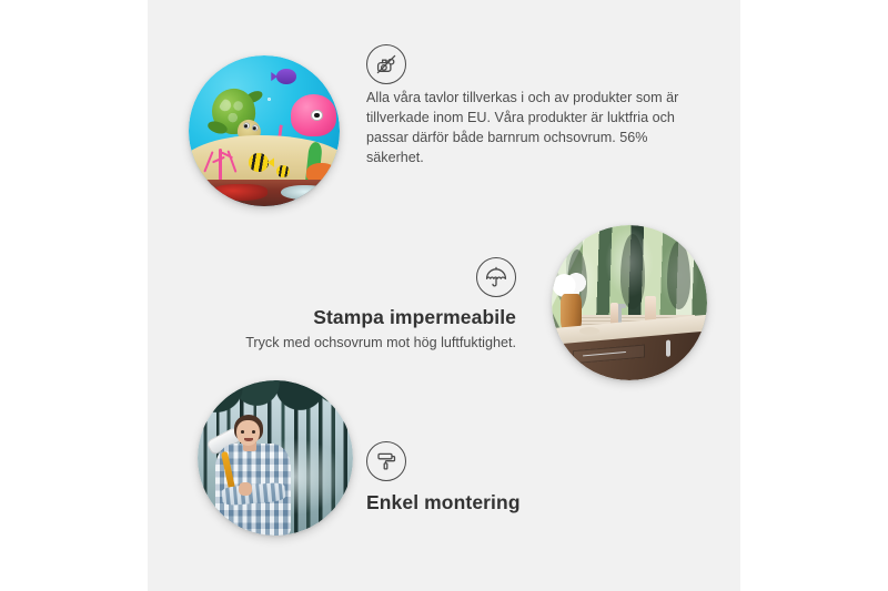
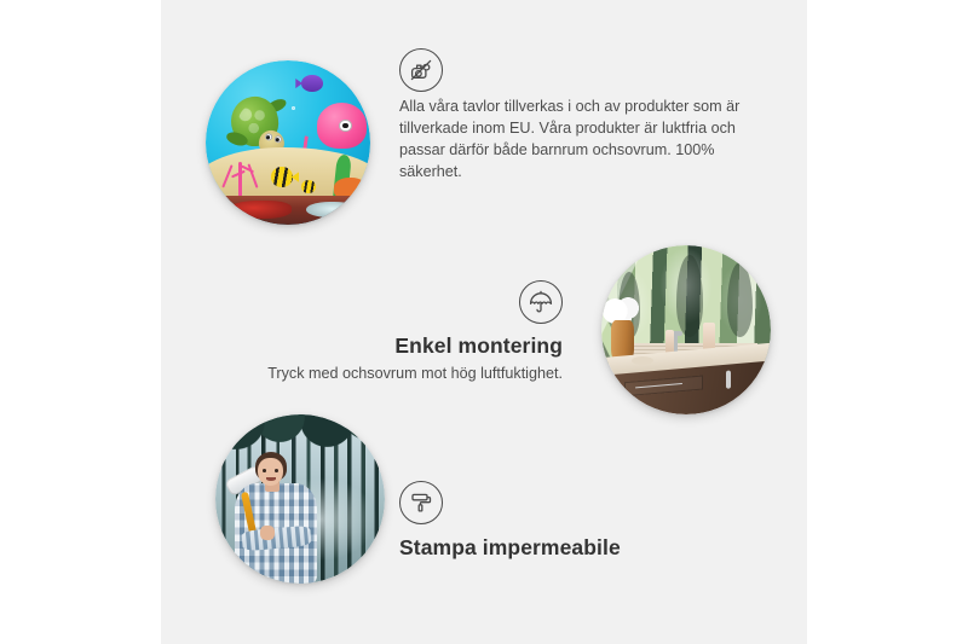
- Alla våra tavlor tillverkas i och av produkter som är tillverkade inom EU. Våra produkter är luktfria och passar därför både barnrum ochsovrum. 56% säkerhet.
+ Alla våra tavlor tillverkas i och av produkter som är tillverkade inom EU. Våra produkter är luktfria och passar därför både barnrum ochsovrum. 100% säkerhet.
- Stampa impermeabile
+ Enkel montering
  Tryck med ochsovrum mot hög luftfuktighet.
- Enkel montering
+ Stampa impermeabile
